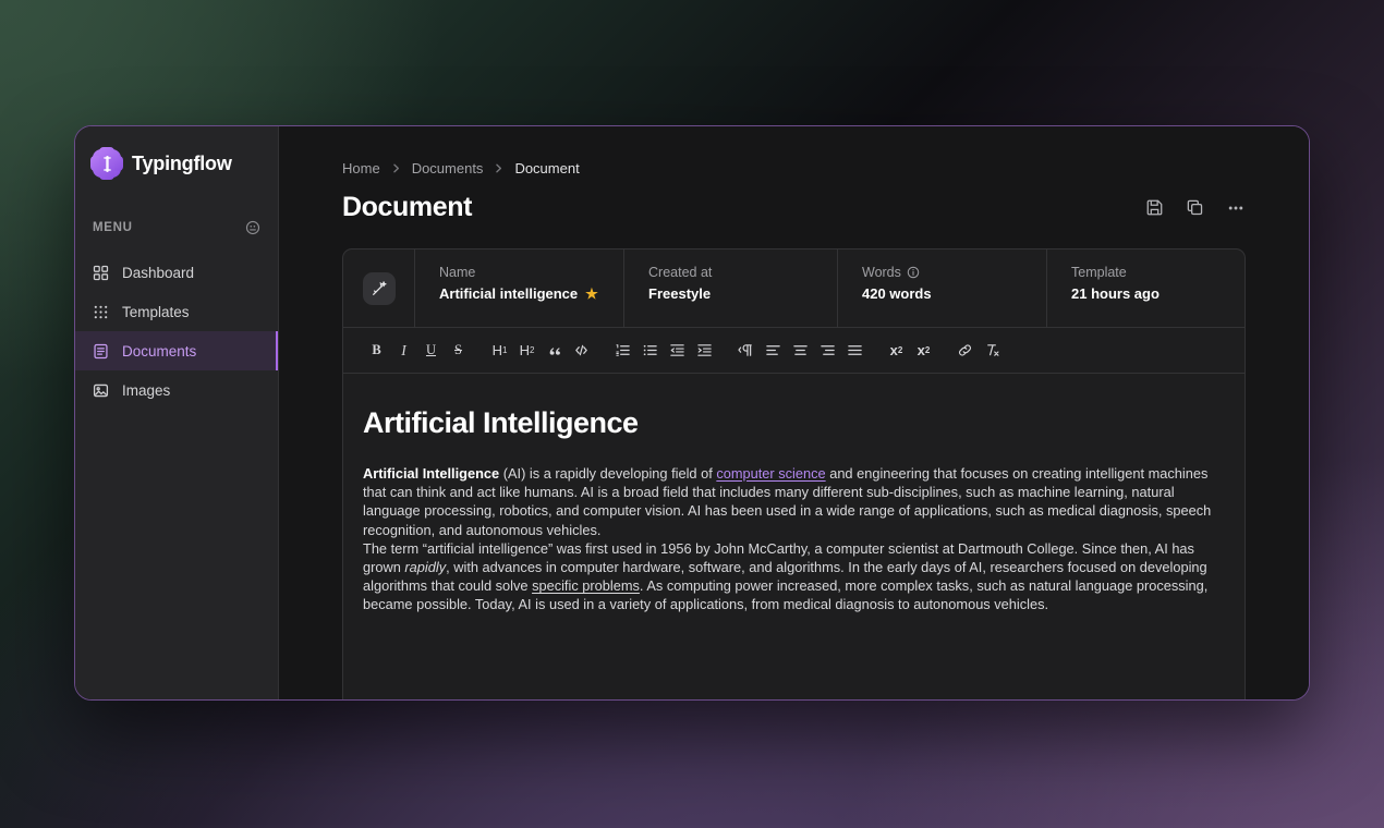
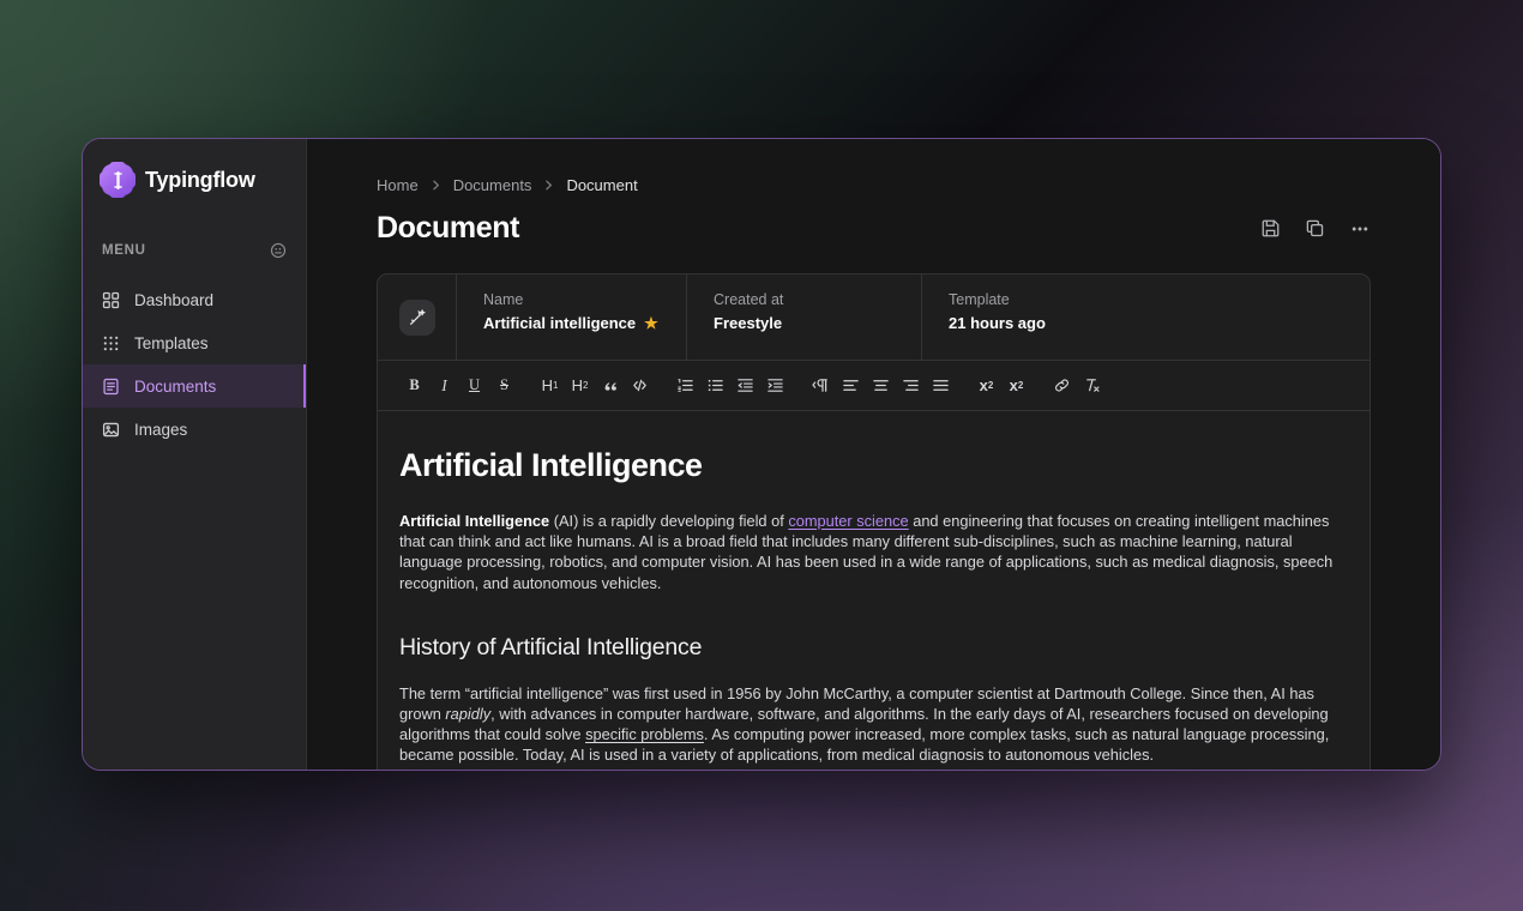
  Typingflow
  MENU
  Dashboard
  Templates
  Documents
  Images
  Home
  Documents
  Document
  Document
  Name
  Artificial intelligence
  ★
  Created at
  Freestyle
- Words
- 420 words
  Template
  21 hours ago
  B
  I
  U
  S
  H
  1
  H
  2
  x
  2
  x
  2
  Artificial Intelligence
  Artificial Intelligence (AI) is a rapidly developing field of computer science and engineering that focuses on creating intelligent machines that can think and act like humans. AI is a broad field that includes many different sub-disciplines, such as machine learning, natural language processing, robotics, and computer vision. AI has been used in a wide range of applications, such as medical diagnosis, speech recognition, and autonomous vehicles.
+ History of Artificial Intelligence
  The term “artificial intelligence” was first used in 1956 by John McCarthy, a computer scientist at Dartmouth College. Since then, AI has grown rapidly, with advances in computer hardware, software, and algorithms. In the early days of AI, researchers focused on developing algorithms that could solve specific problems. As computing power increased, more complex tasks, such as natural language processing, became possible. Today, AI is used in a variety of applications, from medical diagnosis to autonomous vehicles.
